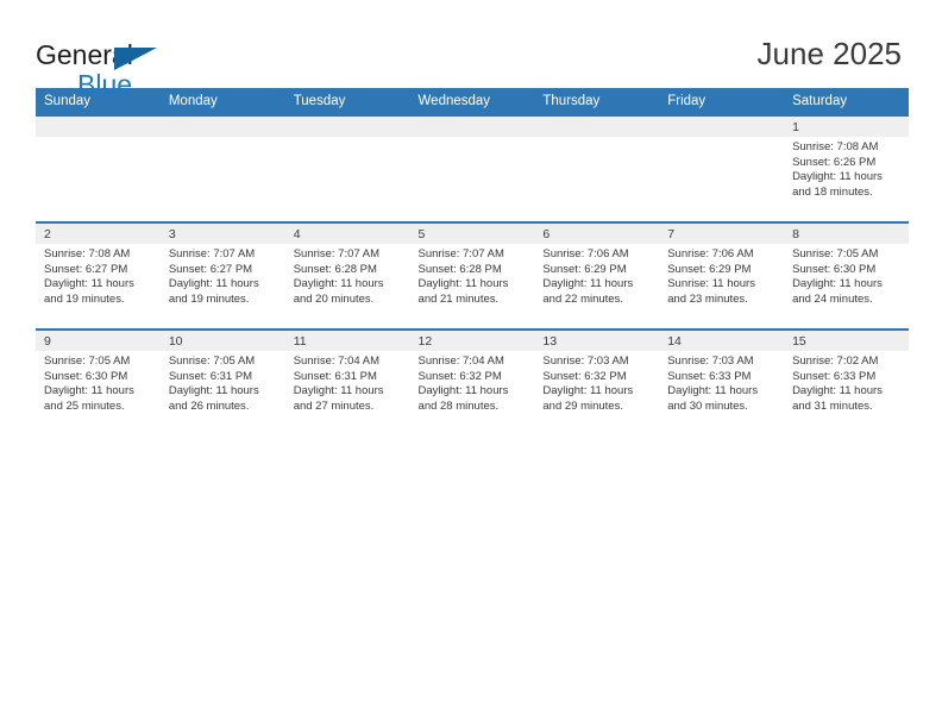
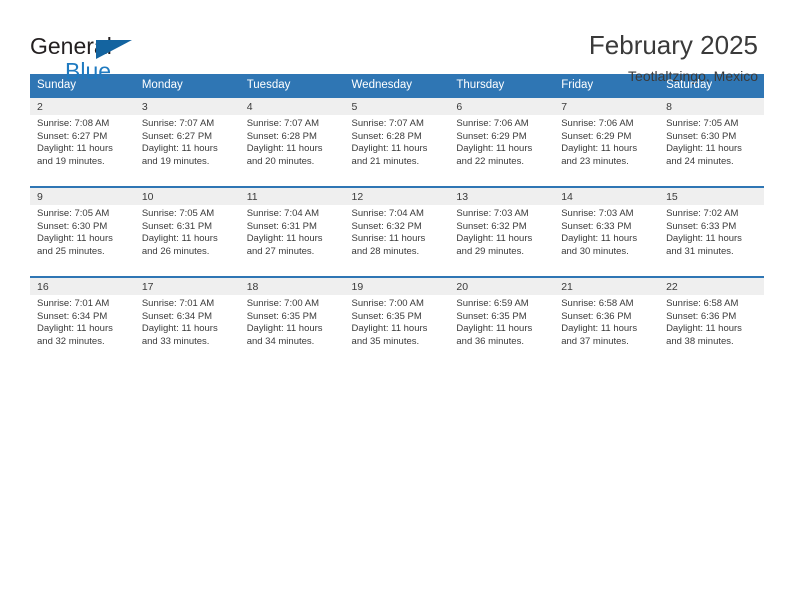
  General
  Blue
- June 2025
+ February 2025
+ Teotlaltzingo, Mexico
  Sunday	Monday	Tuesday	Wednesday	Thursday	Friday	Saturday
- 						1Sunrise: 7:08 AMSunset: 6:26 PMDaylight: 11 hours and 18 minutes.
- 2Sunrise: 7:08 AMSunset: 6:27 PMDaylight: 11 hours and 19 minutes.	3Sunrise: 7:07 AMSunset: 6:27 PMDaylight: 11 hours and 19 minutes.	4Sunrise: 7:07 AMSunset: 6:28 PMDaylight: 11 hours and 20 minutes.	5Sunrise: 7:07 AMSunset: 6:28 PMDaylight: 11 hours and 21 minutes.	6Sunrise: 7:06 AMSunset: 6:29 PMDaylight: 11 hours and 22 minutes.	7Sunrise: 7:06 AMSunset: 6:29 PMSunrise: 11 hours and 23 minutes.	8Sunrise: 7:05 AMSunset: 6:30 PMDaylight: 11 hours and 24 minutes.
+ 2Sunrise: 7:08 AMSunset: 6:27 PMDaylight: 11 hours and 19 minutes.	3Sunrise: 7:07 AMSunset: 6:27 PMDaylight: 11 hours and 19 minutes.	4Sunrise: 7:07 AMSunset: 6:28 PMDaylight: 11 hours and 20 minutes.	5Sunrise: 7:07 AMSunset: 6:28 PMDaylight: 11 hours and 21 minutes.	6Sunrise: 7:06 AMSunset: 6:29 PMDaylight: 11 hours and 22 minutes.	7Sunrise: 7:06 AMSunset: 6:29 PMDaylight: 11 hours and 23 minutes.	8Sunrise: 7:05 AMSunset: 6:30 PMDaylight: 11 hours and 24 minutes.
- 9Sunrise: 7:05 AMSunset: 6:30 PMDaylight: 11 hours and 25 minutes.	10Sunrise: 7:05 AMSunset: 6:31 PMDaylight: 11 hours and 26 minutes.	11Sunrise: 7:04 AMSunset: 6:31 PMDaylight: 11 hours and 27 minutes.	12Sunrise: 7:04 AMSunset: 6:32 PMDaylight: 11 hours and 28 minutes.	13Sunrise: 7:03 AMSunset: 6:32 PMDaylight: 11 hours and 29 minutes.	14Sunrise: 7:03 AMSunset: 6:33 PMDaylight: 11 hours and 30 minutes.	15Sunrise: 7:02 AMSunset: 6:33 PMDaylight: 11 hours and 31 minutes.
+ 9Sunrise: 7:05 AMSunset: 6:30 PMDaylight: 11 hours and 25 minutes.	10Sunrise: 7:05 AMSunset: 6:31 PMDaylight: 11 hours and 26 minutes.	11Sunrise: 7:04 AMSunset: 6:31 PMDaylight: 11 hours and 27 minutes.	12Sunrise: 7:04 AMSunset: 6:32 PMSunrise: 11 hours and 28 minutes.	13Sunrise: 7:03 AMSunset: 6:32 PMDaylight: 11 hours and 29 minutes.	14Sunrise: 7:03 AMSunset: 6:33 PMDaylight: 11 hours and 30 minutes.	15Sunrise: 7:02 AMSunset: 6:33 PMDaylight: 11 hours and 31 minutes.
+ 16Sunrise: 7:01 AMSunset: 6:34 PMDaylight: 11 hours and 32 minutes.	17Sunrise: 7:01 AMSunset: 6:34 PMDaylight: 11 hours and 33 minutes.	18Sunrise: 7:00 AMSunset: 6:35 PMDaylight: 11 hours and 34 minutes.	19Sunrise: 7:00 AMSunset: 6:35 PMDaylight: 11 hours and 35 minutes.	20Sunrise: 6:59 AMSunset: 6:35 PMDaylight: 11 hours and 36 minutes.	21Sunrise: 6:58 AMSunset: 6:36 PMDaylight: 11 hours and 37 minutes.	22Sunrise: 6:58 AMSunset: 6:36 PMDaylight: 11 hours and 38 minutes.
